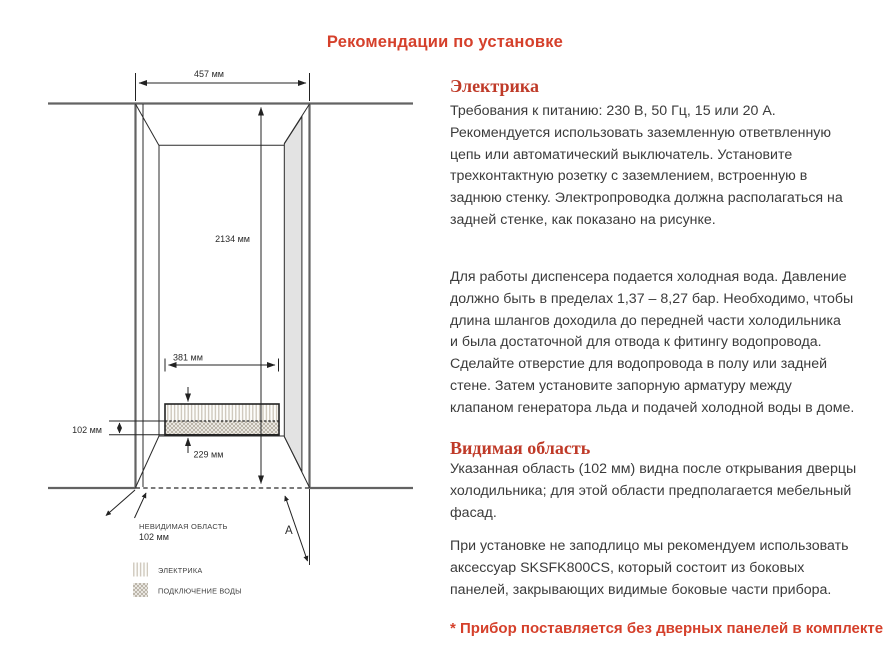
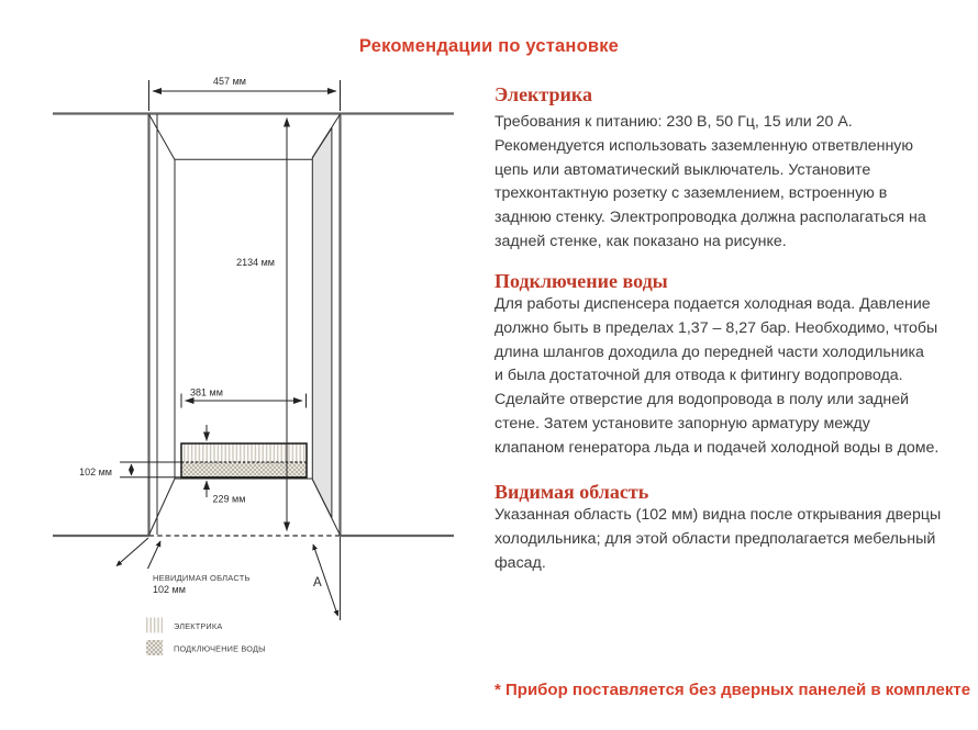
  Рекомендации по установке
  457 мм
  2134 мм
  381 мм
  229 мм
  102 мм
  НЕВИДИМАЯ ОБЛАСТЬ
  102 мм
  A
  ЭЛЕКТРИКА
  ПОДКЛЮЧЕНИЕ ВОДЫ
  Электрика
  Требования к питанию: 230 В, 50 Гц, 15 или 20 А.
  Рекомендуется использовать заземленную ответвленную
  цепь или автоматический выключатель. Установите
  трехконтактную розетку с заземлением, встроенную в
  заднюю стенку. Электропроводка должна располагаться на
  задней стенке, как показано на рисунке.
+ Подключение воды
  Для работы диспенсера подается холодная вода. Давление
  должно быть в пределах 1,37 – 8,27 бар. Необходимо, чтобы
  длина шлангов доходила до передней части холодильника
  и была достаточной для отвода к фитингу водопровода.
  Сделайте отверстие для водопровода в полу или задней
  стене. Затем установите запорную арматуру между
  клапаном генератора льда и подачей холодной воды в доме.
  Видимая область
  Указанная область (102 мм) видна после открывания дверцы
  холодильника; для этой области предполагается мебельный
  фасад.
- При установке не заподлицо мы рекомендуем использовать
- аксессуар SKSFK800CS, который состоит из боковых
- панелей, закрывающих видимые боковые части прибора.
  * Прибор поставляется без дверных панелей в комплекте
